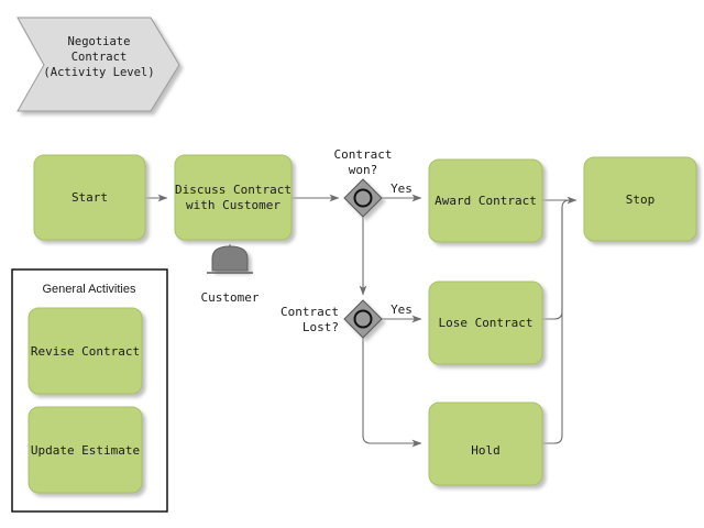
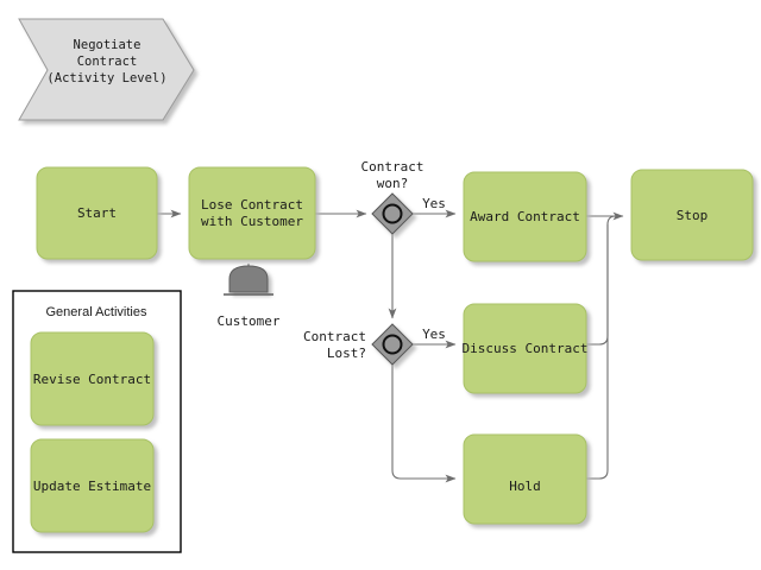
  Negotiate
  Contract
  (Activity Level)
  General Activities
  Yes
  Yes
  Start
- Discuss Contract
+ Lose Contract
  with Customer
  Award Contract
  Stop
- Lose Contract
+ Discuss Contract
  Hold
  Revise Contract
  Update Estimate
  Customer
  Contract
  won?
  Contract
  Lost?
